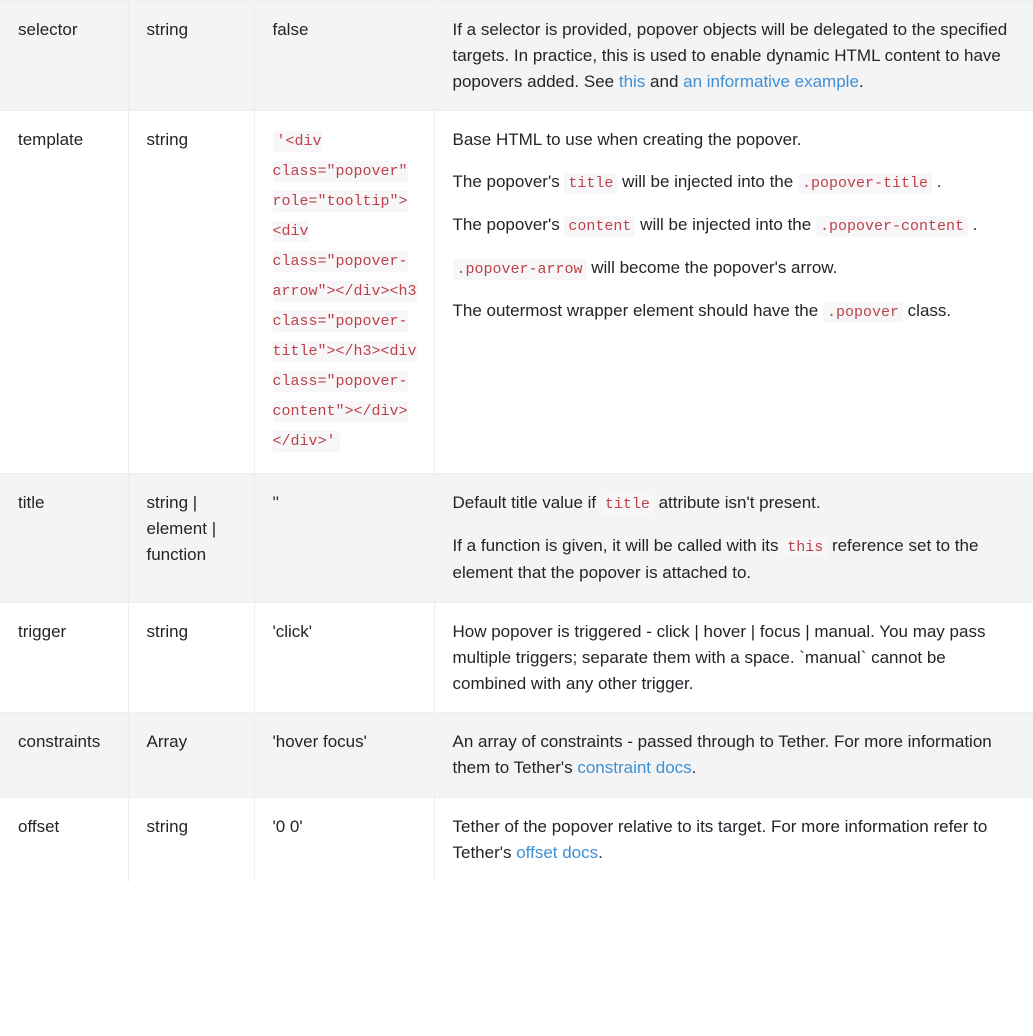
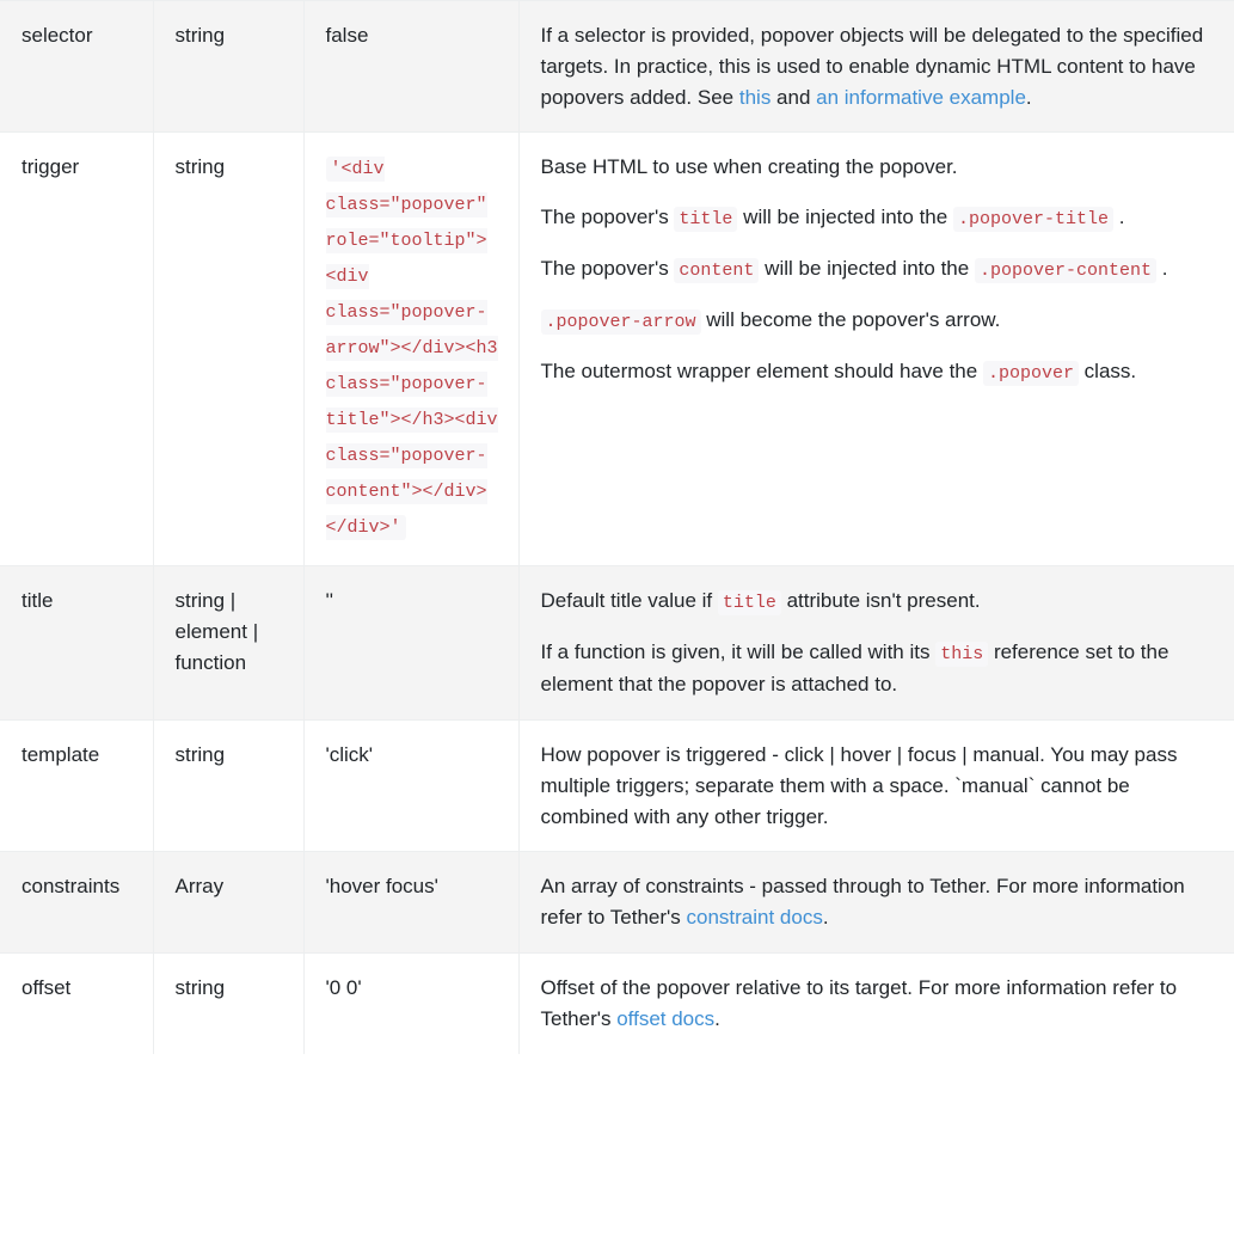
  selector	string	false	If a selector is provided, popover objects will be delegated to the specified targets. In practice, this is used to enable dynamic HTML content to have popovers added. See this and an informative example.
- template	string	'<div class="popover" role="tooltip"><div class="popover-arrow"></div><h3 class="popover-title"></h3><div class="popover-content"></div></div>'	Base HTML to use when creating the popover. The popover's title will be injected into the .popover-title . The popover's content will be injected into the .popover-content . .popover-arrow will become the popover's arrow. The outermost wrapper element should have the .popover class.
+ trigger	string	'<div class="popover" role="tooltip"><div class="popover-arrow"></div><h3 class="popover-title"></h3><div class="popover-content"></div></div>'	Base HTML to use when creating the popover. The popover's title will be injected into the .popover-title . The popover's content will be injected into the .popover-content . .popover-arrow will become the popover's arrow. The outermost wrapper element should have the .popover class.
  title	string | element | function	''	Default title value if title attribute isn't present. If a function is given, it will be called with its this reference set to the element that the popover is attached to.
- trigger	string	'click'	How popover is triggered - click | hover | focus | manual. You may pass multiple triggers; separate them with a space. `manual` cannot be combined with any other trigger.
+ template	string	'click'	How popover is triggered - click | hover | focus | manual. You may pass multiple triggers; separate them with a space. `manual` cannot be combined with any other trigger.
- constraints	Array	'hover focus'	An array of constraints - passed through to Tether. For more information them to Tether's constraint docs.
+ constraints	Array	'hover focus'	An array of constraints - passed through to Tether. For more information refer to Tether's constraint docs.
- offset	string	'0 0'	Tether of the popover relative to its target. For more information refer to Tether's offset docs.
+ offset	string	'0 0'	Offset of the popover relative to its target. For more information refer to Tether's offset docs.
